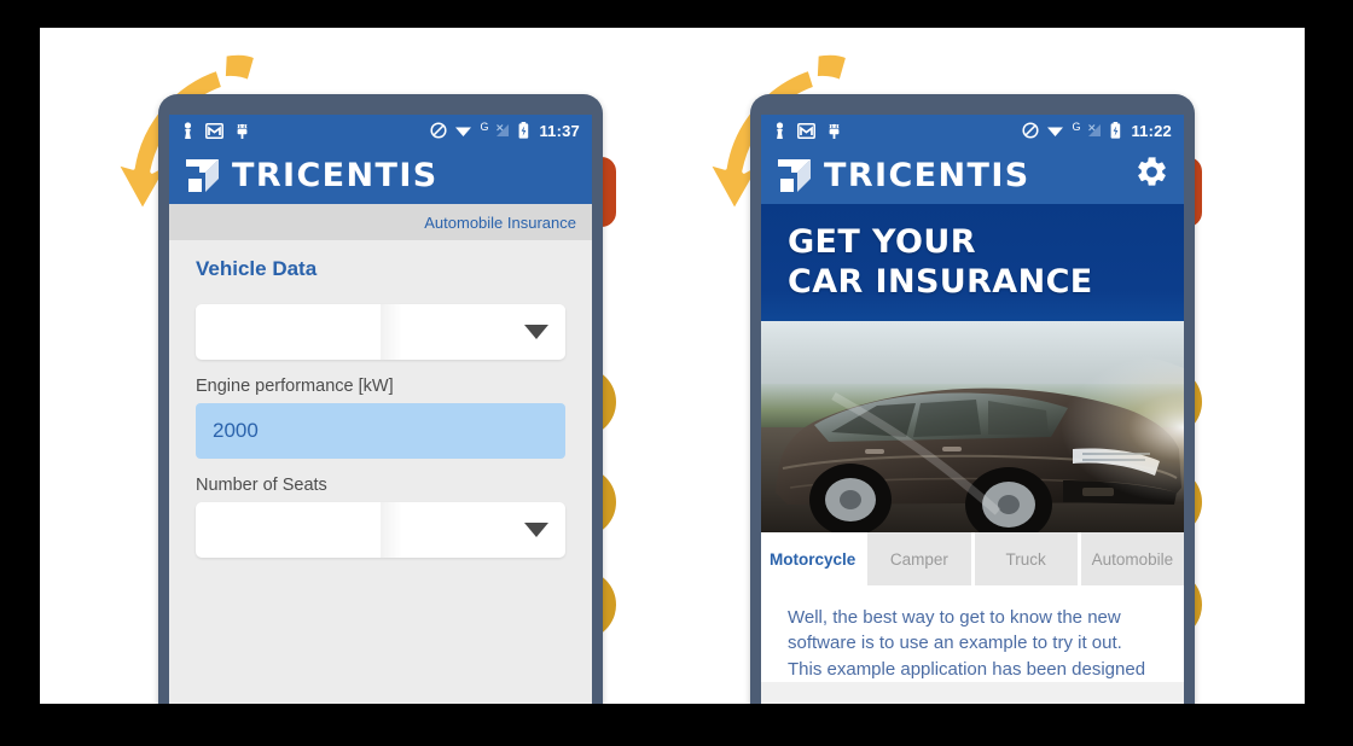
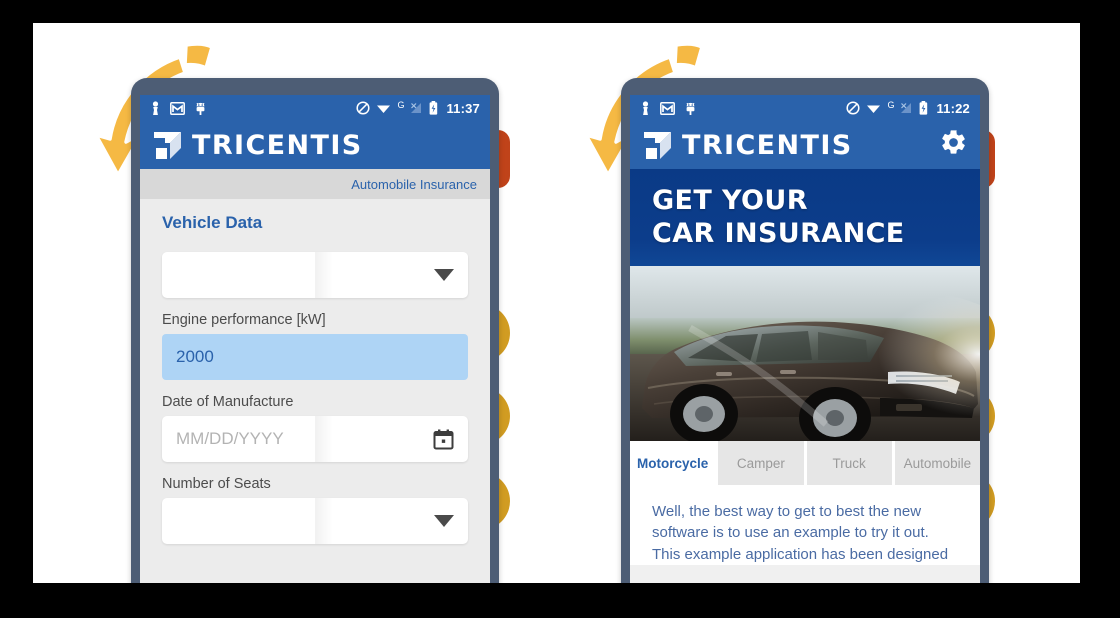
  G
  11:37
  TRICENTIS
  Automobile Insurance
  Vehicle Data
  Engine performance [kW]
  2000
+ Date of Manufacture
+ MM/DD/YYYY
  Number of Seats
  G
  11:22
  TRICENTIS
  GET YOUR
  CAR INSURANCE
  Motorcycle
  Camper
  Truck
  Automobile
- Well, the best way to get to know the new
+ Well, the best way to get to best the new
  software is to use an example to try it out.
  This example application has been designed
